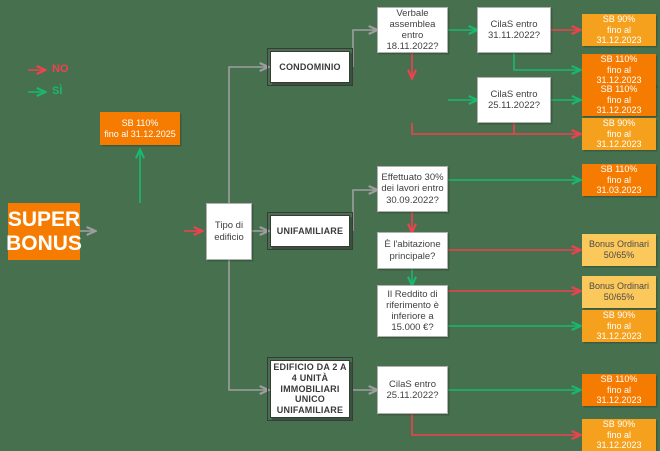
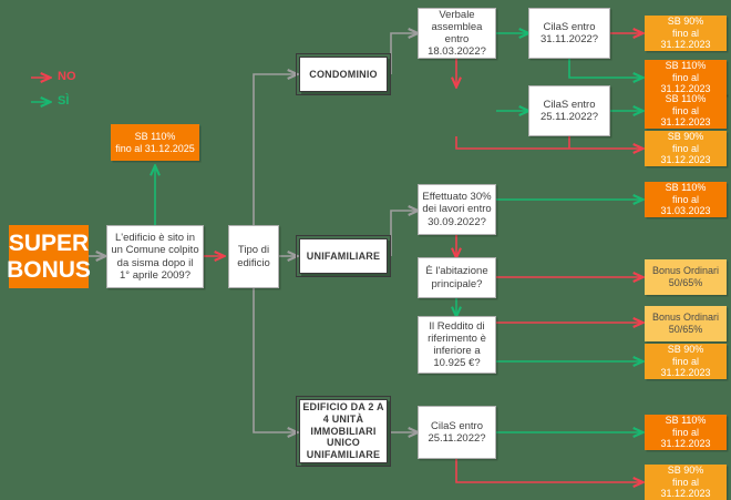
  NO
  SÌ
  SUPER BONUS
+ L'edificio è sito in un Comune colpito da sisma dopo il 1° aprile 2009?
  Tipo di edificio
- Verbale assemblea entro 18.11.2022?
+ Verbale assemblea entro 18.03.2022?
  CilaS entro 31.11.2022?
  CilaS entro 25.11.2022?
  Effettuato 30% dei lavori entro 30.09.2022?
  È l'abitazione principale?
- Il Reddito di riferimento è inferiore a 15.000 €?
+ Il Reddito di riferimento è inferiore a 10.925 €?
  CilaS entro 25.11.2022?
  CONDOMINIO
  UNIFAMILIARE
  EDIFICIO DA 2 A 4 UNITÀ IMMOBILIARI UNICO UNIFAMILIARE
  SB 110%
  fino al 31.12.2025
  SB 90%
  fino al 31.12.2023
  SB 110%
  fino al 31.12.2023
  SB 110%
  fino al 31.12.2023
  SB 90%
  fino al 31.12.2023
  SB 110%
  fino al 31.03.2023
  Bonus Ordinari
  50/65%
  Bonus Ordinari
  50/65%
  SB 90%
  fino al 31.12.2023
  SB 110%
  fino al 31.12.2023
  SB 90%
  fino al 31.12.2023
